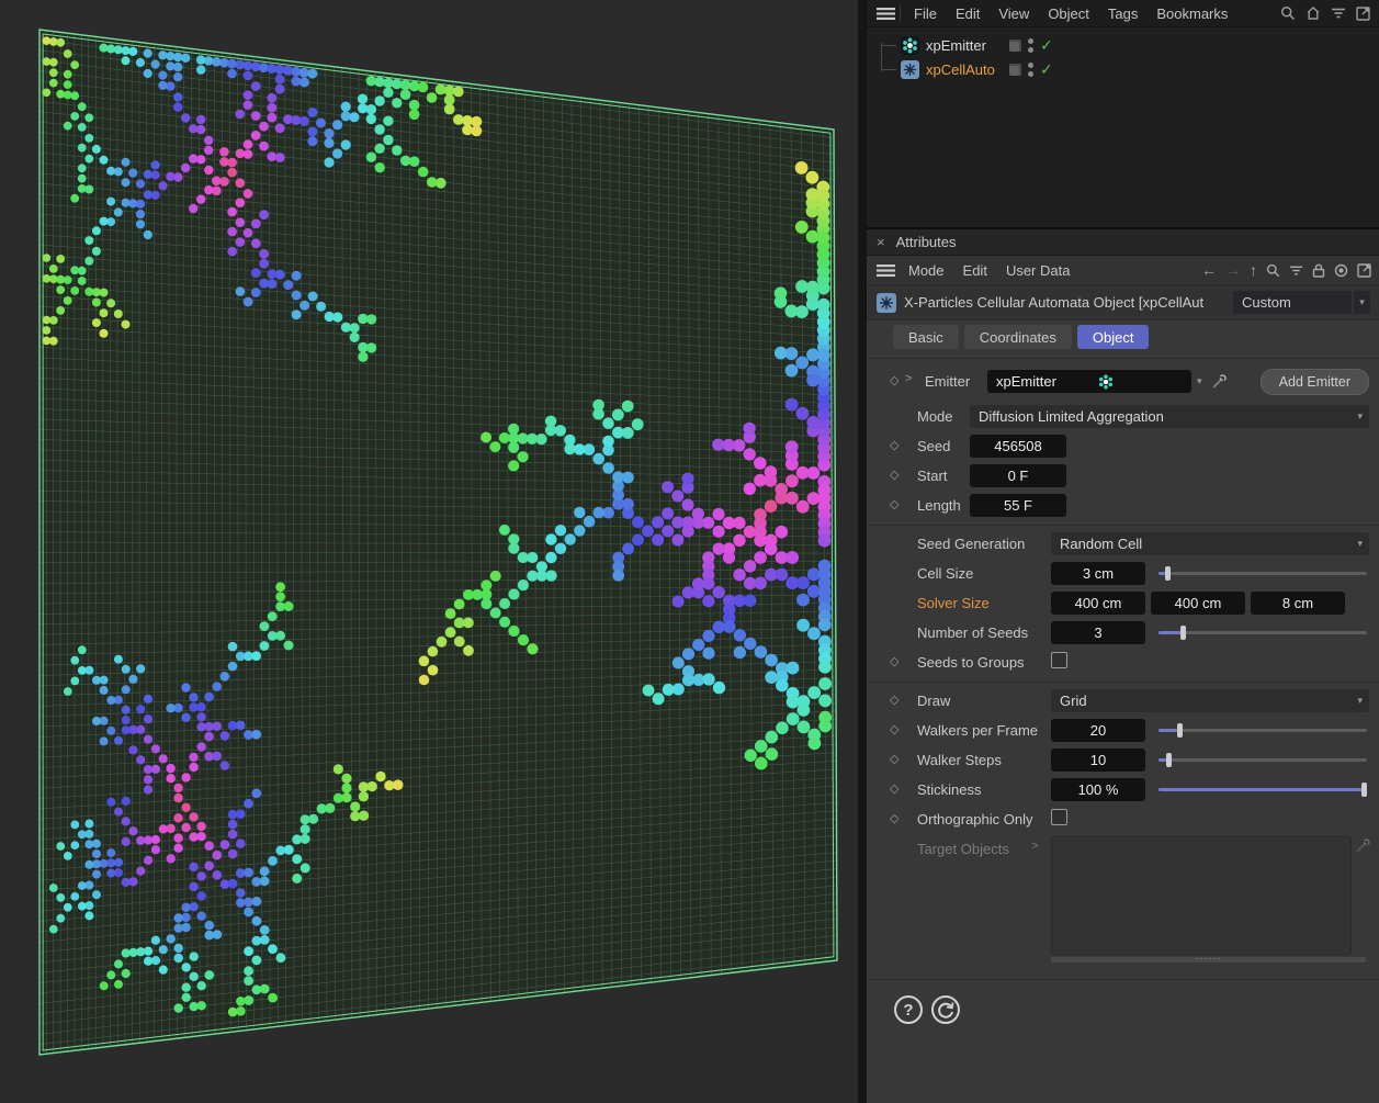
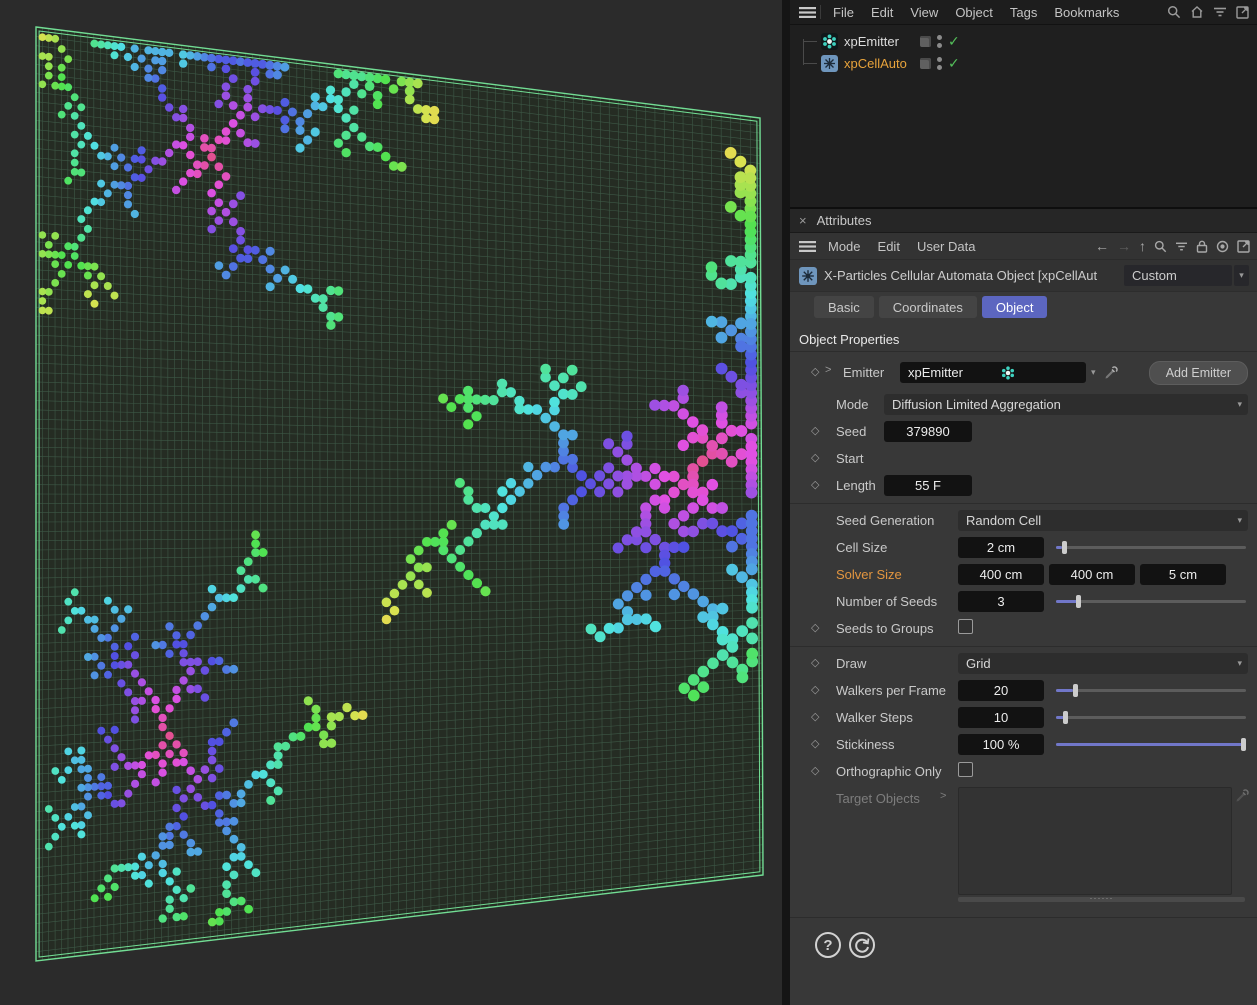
  File
  Edit
  View
  Object
  Tags
  Bookmarks
  xpEmitter
  ✓
  xpCellAuto
  ✓
  ×
  Attributes
  Mode
  Edit
  User Data
  ←
  →
  ↑
  X-Particles Cellular Automata Object [xpCellAut
  Custom
  ▾
  Basic
  Coordinates
  Object
+ Object Properties
  ◇
  >
  Emitter
  xpEmitter
  ▾
  Add Emitter
  Mode
  Diffusion Limited Aggregation
  ▾
  ◇
  Seed
- 456508
+ 379890
  ◇
  Start
- 0 F
  ◇
  Length
  55 F
  Seed Generation
  Random Cell
  ▾
  Cell Size
- 3 cm
+ 2 cm
  Solver Size
  400 cm
  400 cm
- 8 cm
+ 5 cm
  Number of Seeds
  3
  ◇
  Seeds to Groups
  ◇
  Draw
  Grid
  ▾
  ◇
  Walkers per Frame
  20
  ◇
  Walker Steps
  10
  ◇
  Stickiness
  100 %
  ◇
  Orthographic Only
  Target Objects
  >
  ······
  ?
